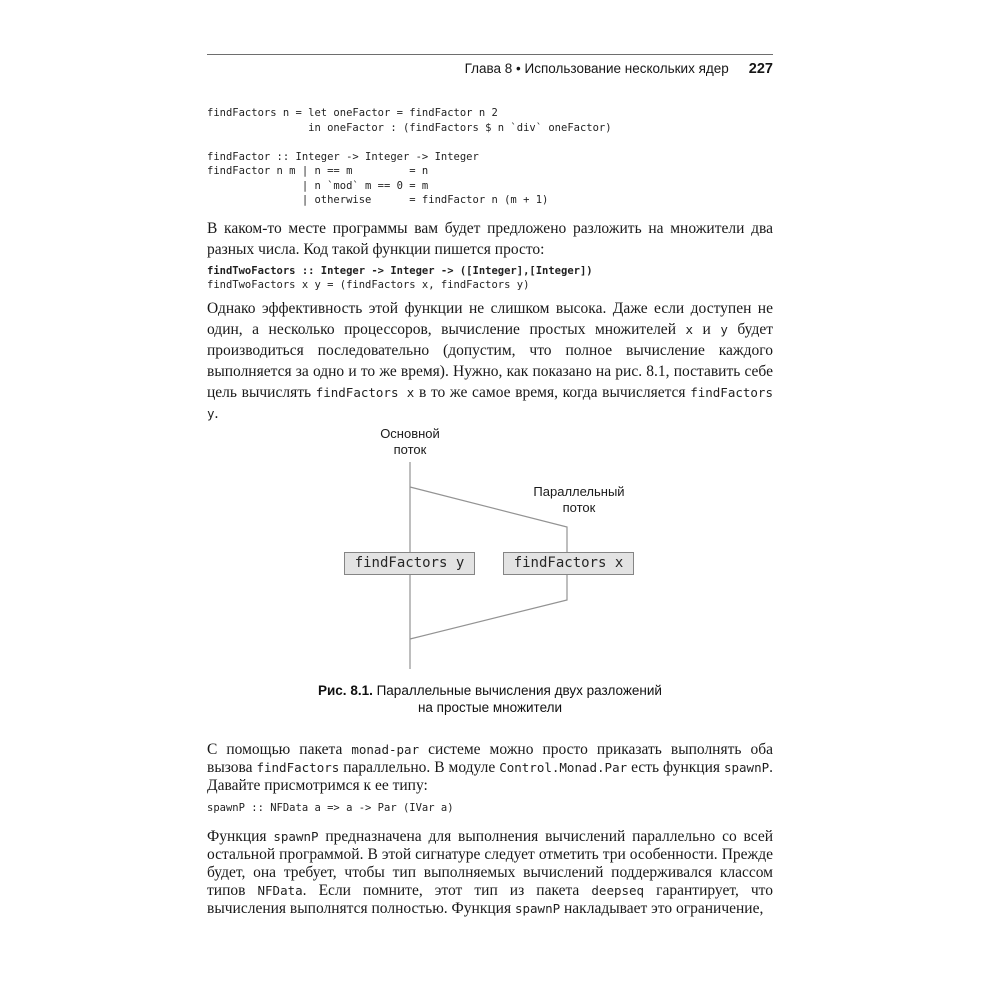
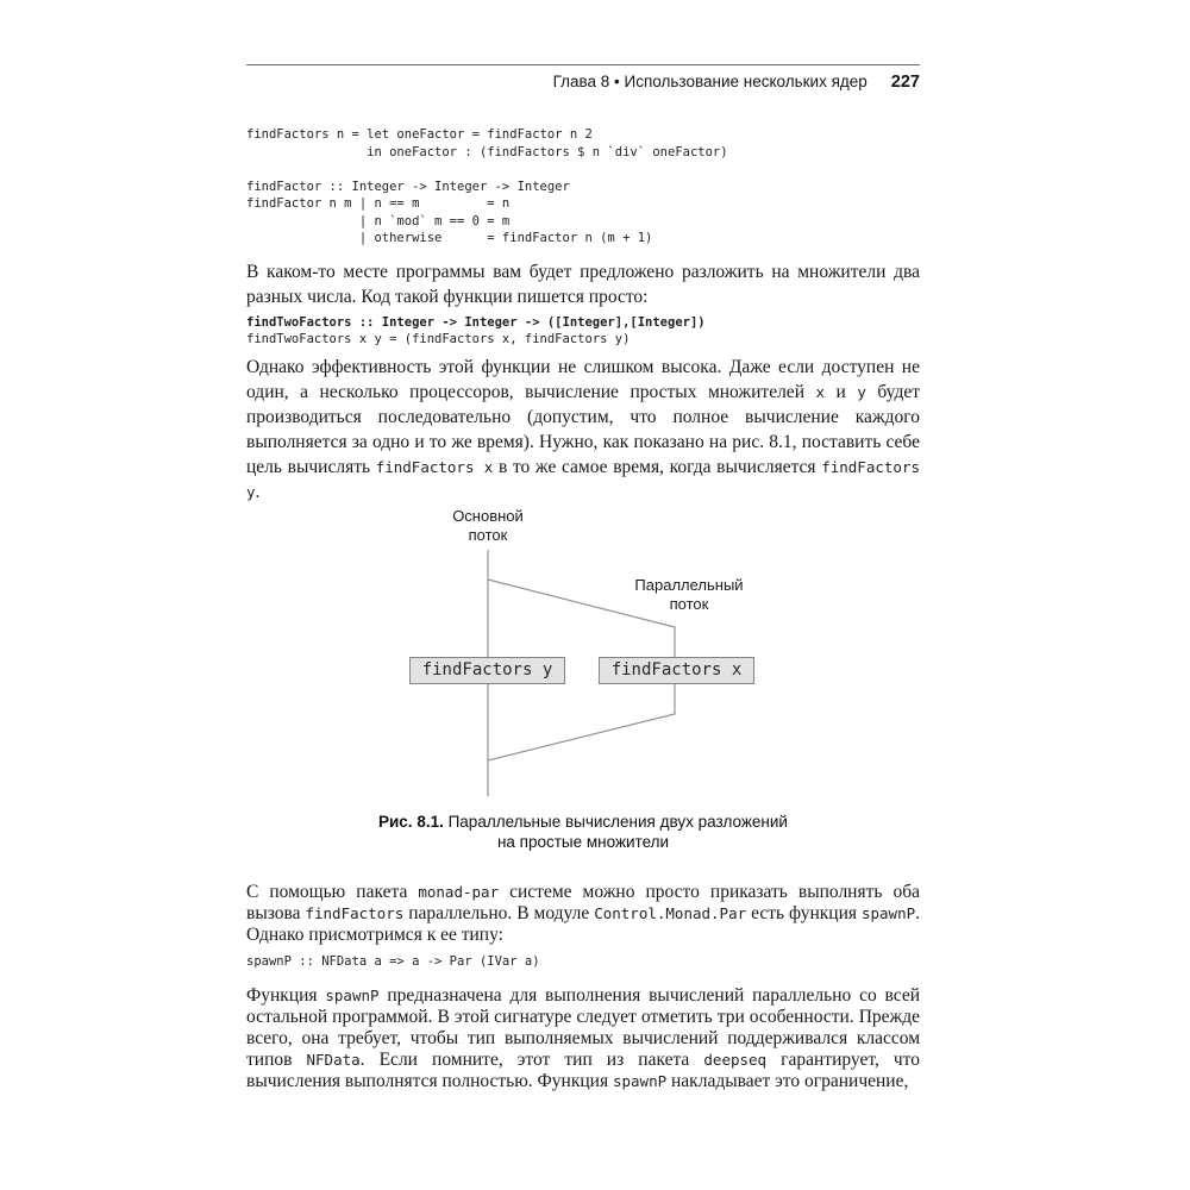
  Глава 8 • Использование нескольких ядер
  227
  findFactors n = let oneFactor = findFactor n 2
  in oneFactor : (findFactors $ n `div` oneFactor)
  findFactor :: Integer -> Integer -> Integer
  findFactor n m | n == m = n
  | n `mod` m == 0 = m
  | otherwise = findFactor n (m + 1)
  В каком-то месте программы вам будет предложено разложить на множители два разных числа. Код такой функции пишется просто:
  findTwoFactors :: Integer -> Integer -> ([Integer],[Integer])
  findTwoFactors x y = (findFactors x, findFactors y)
  Однако эффективность этой функции не слишком высока. Даже если доступен не один, а несколько процессоров, вычисление простых множителей x и y будет производиться последовательно (допустим, что полное вычисление каждого выполняется за одно и то же время). Нужно, как показано на рис. 8.1, поставить себе цель вычислять findFactors x в то же самое время, когда вычисляется findFactors y.
  Основной
  поток
  Параллельный
  поток
  findFactors y
  findFactors x
  Рис. 8.1. Параллельные вычисления двух разложений
  на простые множители
- С помощью пакета monad-par системе можно просто приказать выполнять оба вызова findFactors параллельно. В модуле Control.Monad.Par есть функция spawnP. Давайте присмотримся к ее типу:
+ С помощью пакета monad-par системе можно просто приказать выполнять оба вызова findFactors параллельно. В модуле Control.Monad.Par есть функция spawnP. Однако присмотримся к ее типу:
  spawnP :: NFData a => a -> Par (IVar a)
- Функция spawnP предназначена для выполнения вычислений параллельно со всей остальной программой. В этой сигнатуре следует отметить три особенности. Прежде будет, она требует, чтобы тип выполняемых вычислений поддерживался классом типов NFData. Если помните, этот тип из пакета deepseq гарантирует, что вычисления выполнятся полностью. Функция spawnP накладывает это ограничение,
+ Функция spawnP предназначена для выполнения вычислений параллельно со всей остальной программой. В этой сигнатуре следует отметить три особенности. Прежде всего, она требует, чтобы тип выполняемых вычислений поддерживался классом типов NFData. Если помните, этот тип из пакета deepseq гарантирует, что вычисления выполнятся полностью. Функция spawnP накладывает это ограничение,
